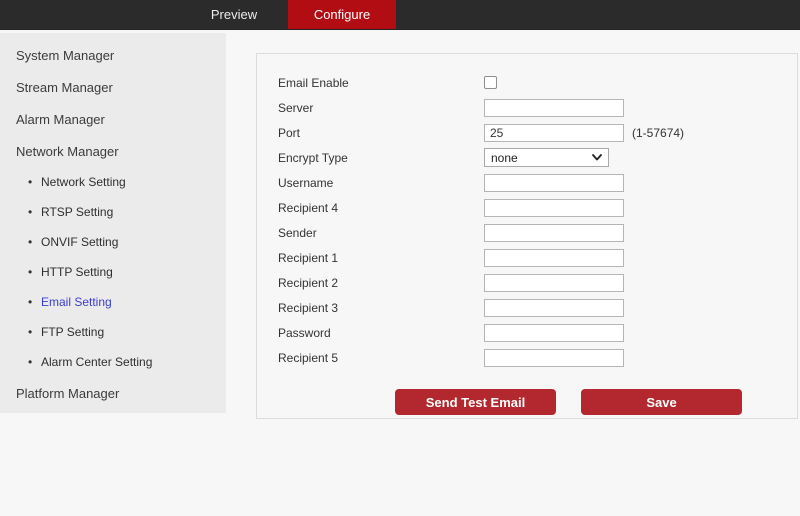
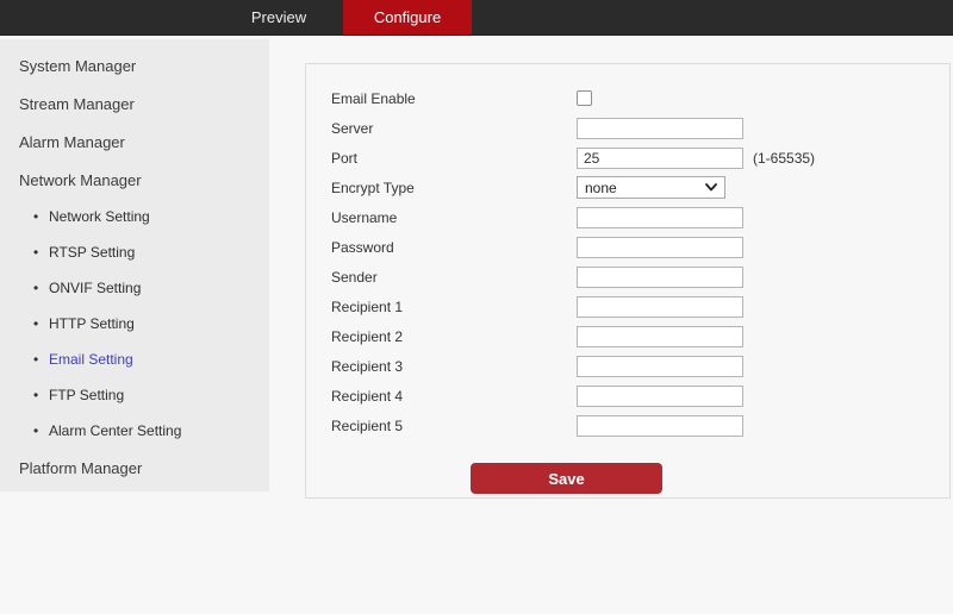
  Preview
  Configure
  System Manager
  Stream Manager
  Alarm Manager
  Network Manager
  •
  Network Setting
  •
  RTSP Setting
  •
  ONVIF Setting
  •
  HTTP Setting
  •
  Email Setting
  •
  FTP Setting
  •
  Alarm Center Setting
  Platform Manager
  Email Enable
  Server
  Port
  25
- (1-57674)
+ (1-65535)
  Encrypt Type
  none
  Username
- Recipient 4
+ Password
  Sender
  Recipient 1
  Recipient 2
  Recipient 3
- Password
+ Recipient 4
  Recipient 5
- Send Test Email
  Save
